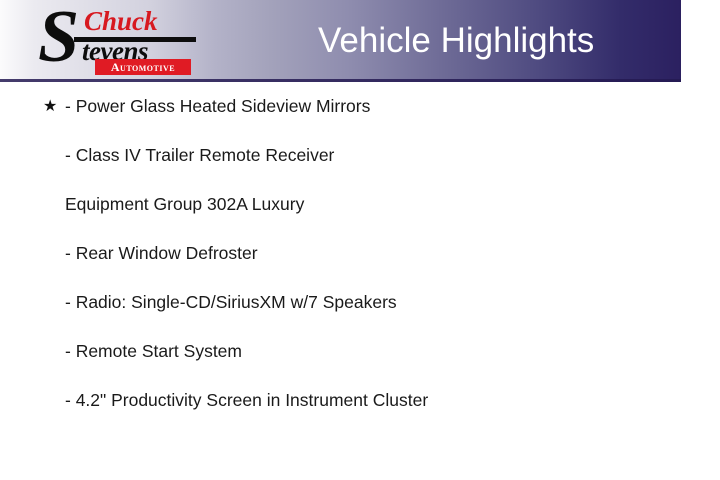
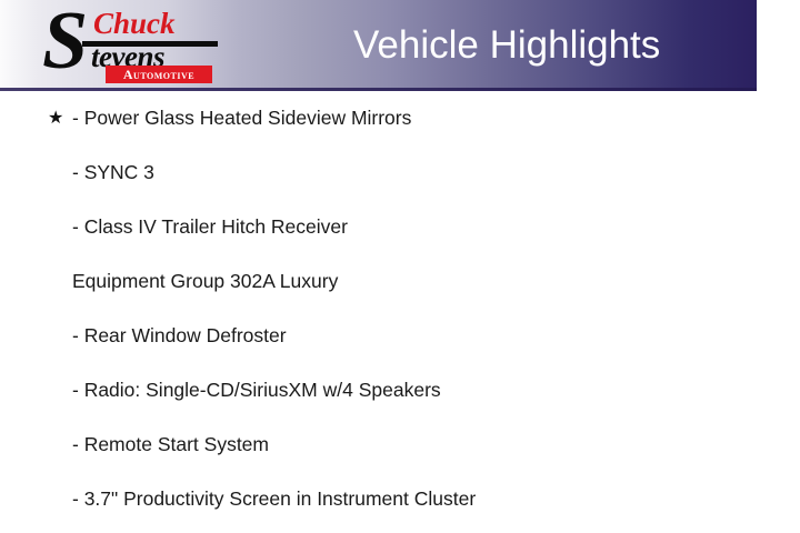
  S
  Chuck
  tevens
  Automotive
  Vehicle Highlights
  ★
  - Power Glass Heated Sideview Mirrors
+ - SYNC 3
- - Class IV Trailer Remote Receiver
+ - Class IV Trailer Hitch Receiver
  Equipment Group 302A Luxury
  - Rear Window Defroster
- - Radio: Single-CD/SiriusXM w/7 Speakers
+ - Radio: Single-CD/SiriusXM w/4 Speakers
  - Remote Start System
- - 4.2" Productivity Screen in Instrument Cluster
+ - 3.7" Productivity Screen in Instrument Cluster
